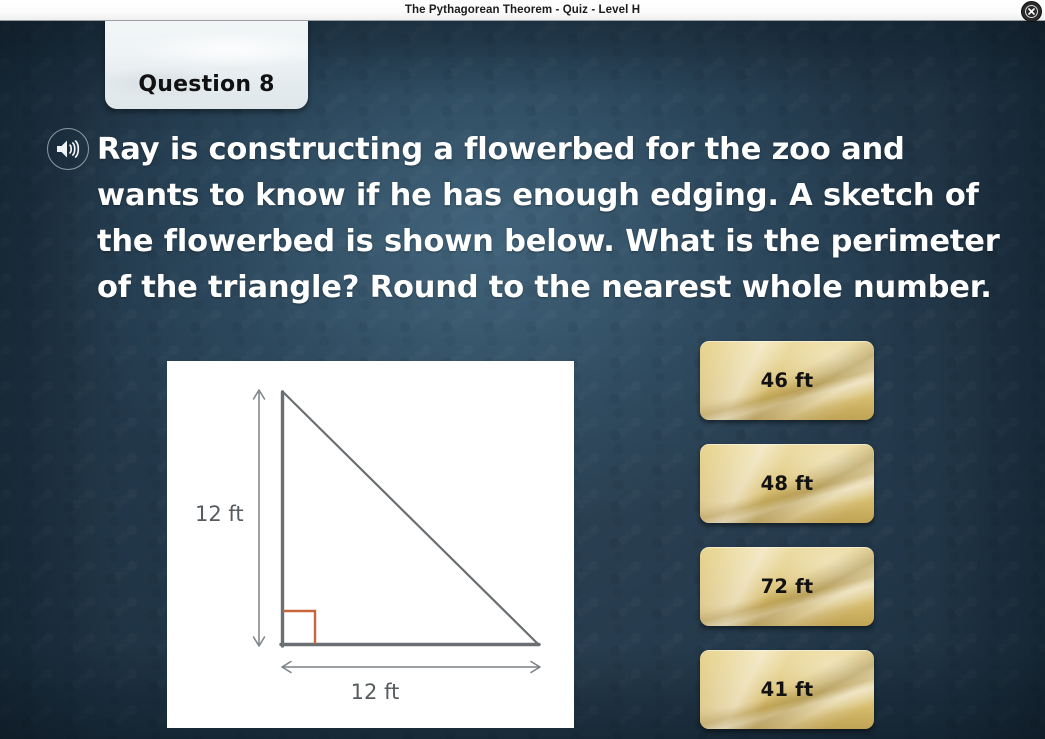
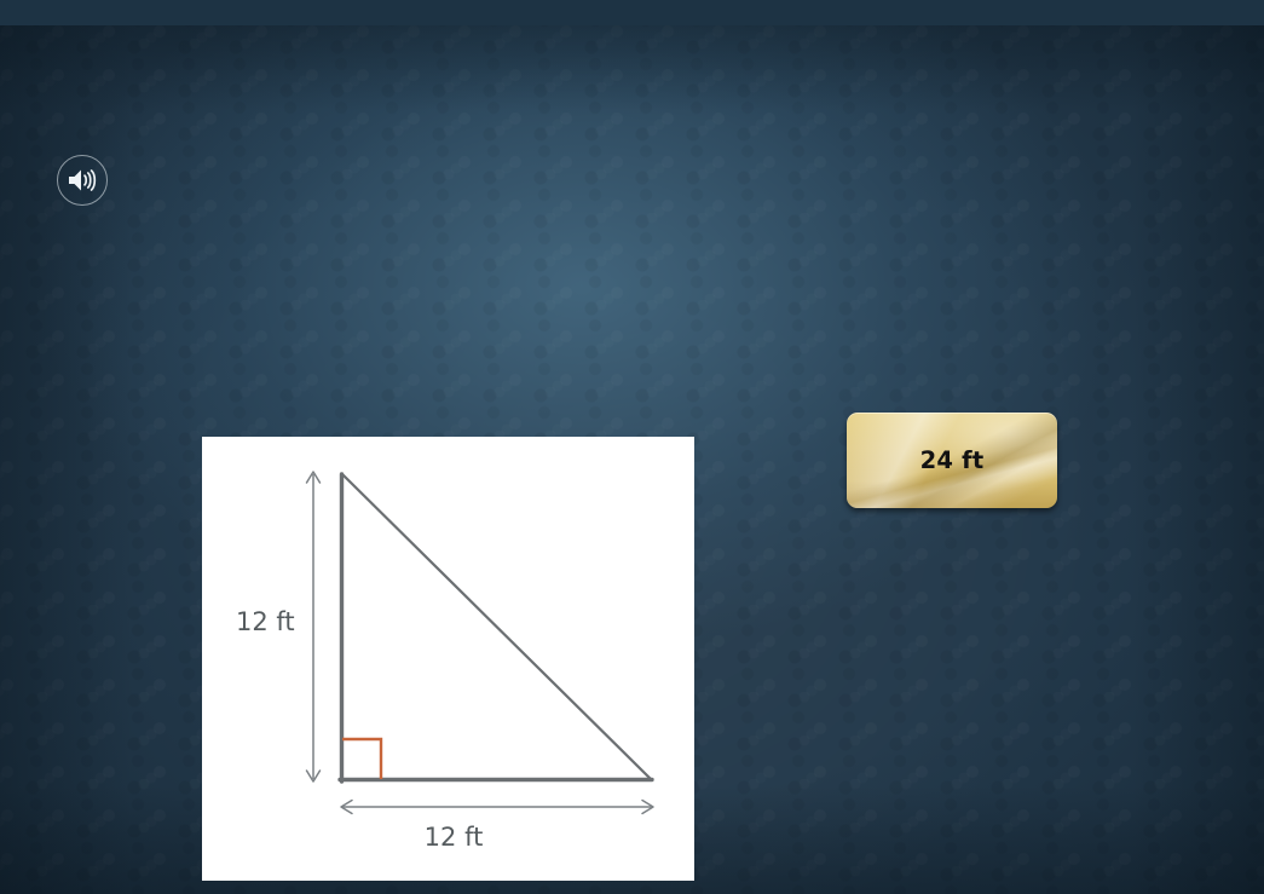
- The Pythagorean Theorem - Quiz - Level H
- Question 8
- Ray is constructing a flowerbed for the zoo and wants to know if he has enough edging. A sketch of the flowerbed is shown below. What is the perimeter of the triangle? Round to the nearest whole number.
  12 ft
  12 ft
- 46 ft
+ 24 ft
- 48 ft
- 72 ft
- 41 ft
